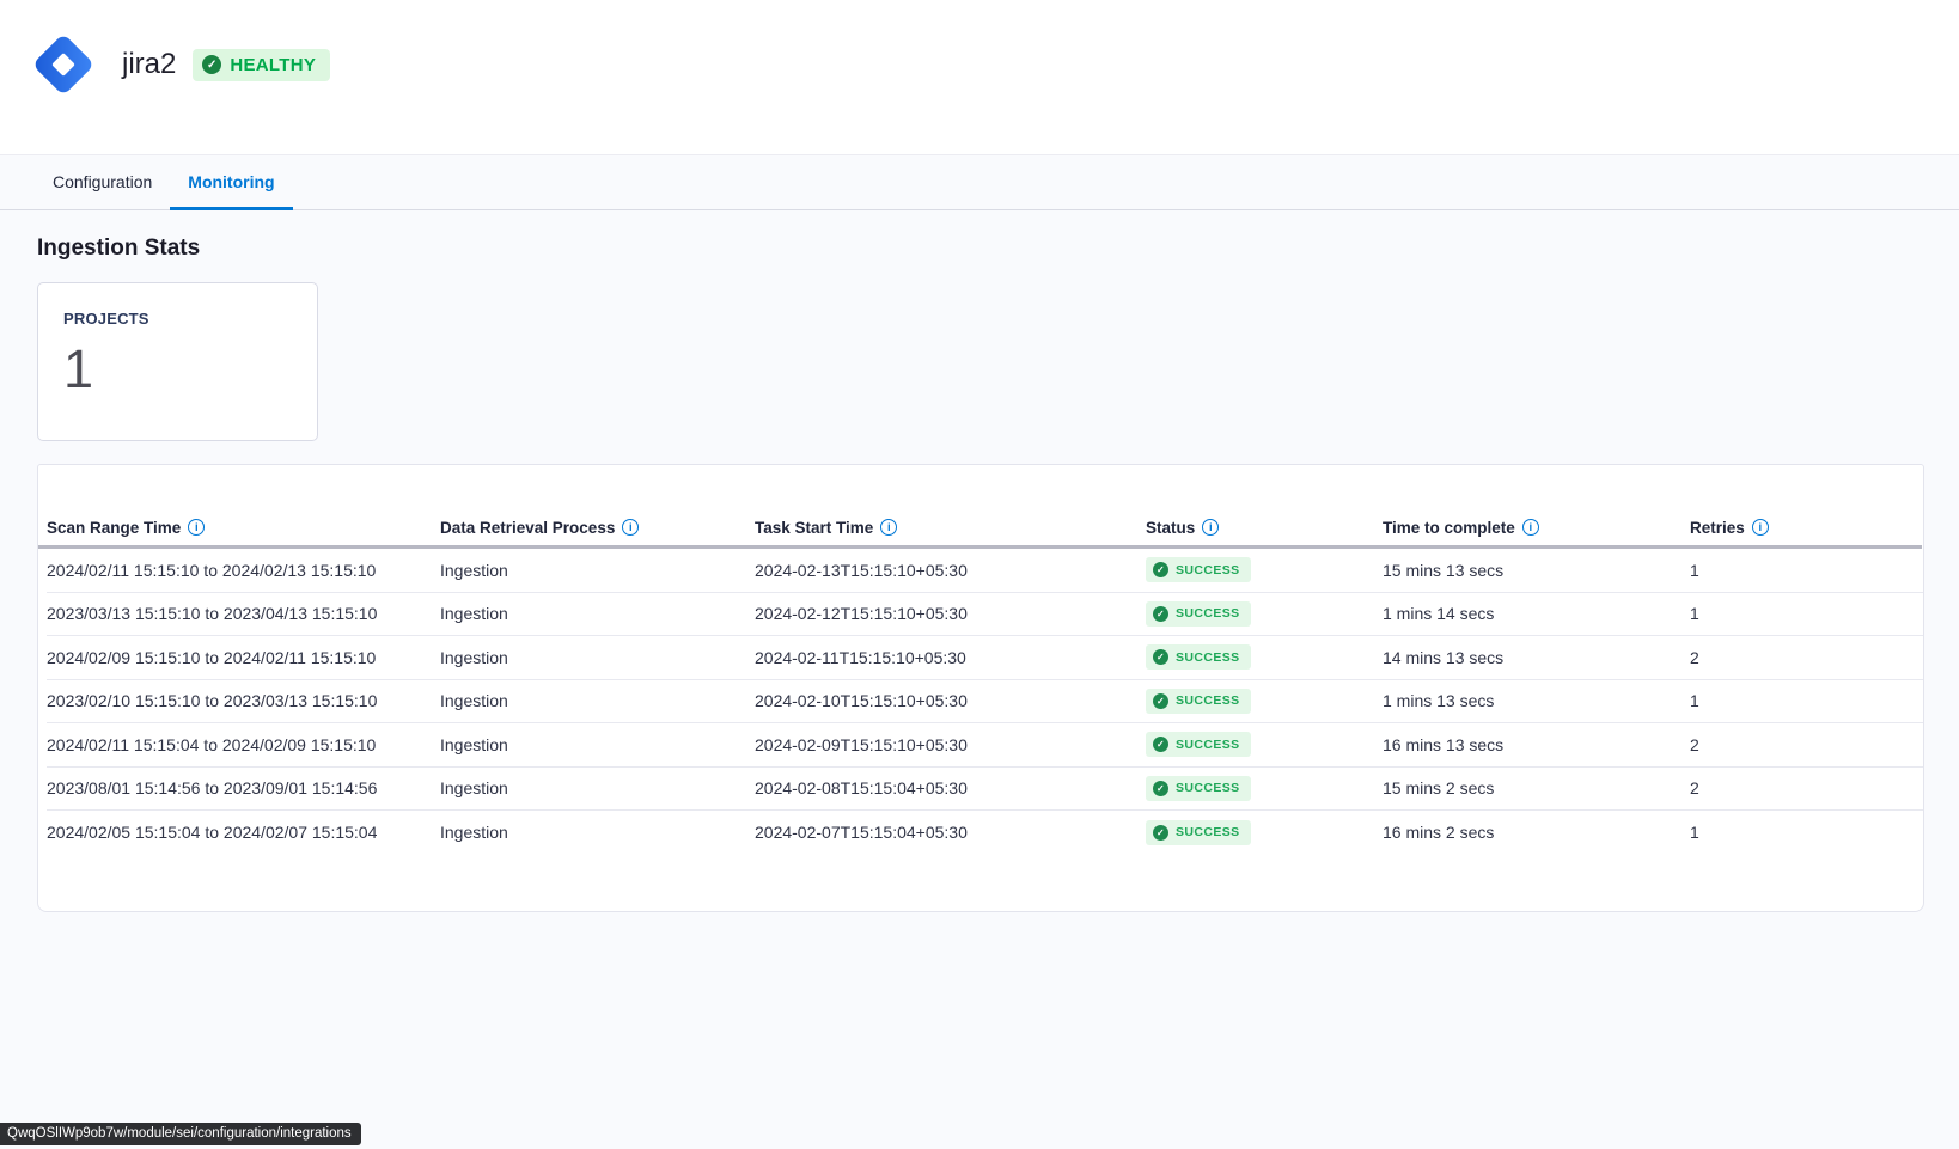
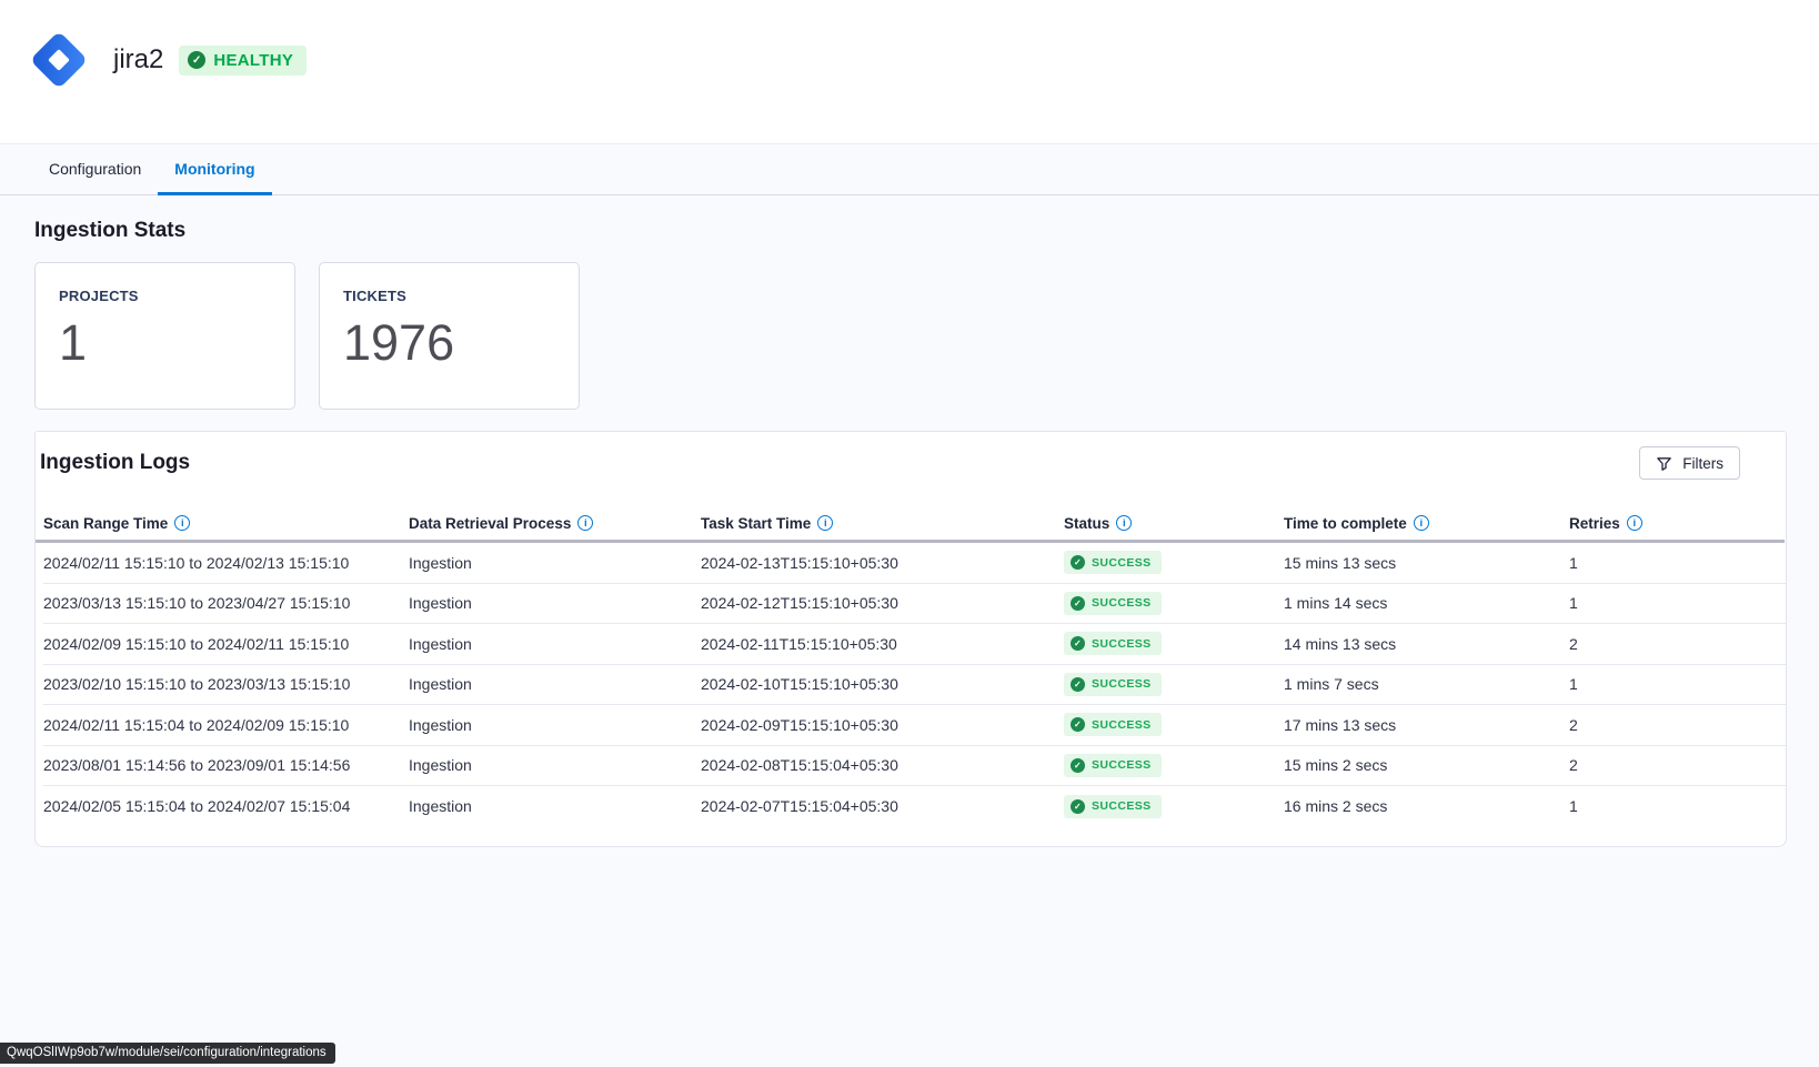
  jira2
  ✓
  HEALTHY
  Configuration
  Monitoring
  Ingestion Stats
  PROJECTS
  1
+ TICKETS
+ 1976
+ Ingestion Logs
+ Filters
  Scan Range Time
  i
  Data Retrieval Process
  i
  Task Start Time
  i
  Status
  i
  Time to complete
  i
  Retries
  i
  2024/02/11 15:15:10 to 2024/02/13 15:15:10
  Ingestion
  2024-02-13T15:15:10+05:30
  ✓
  SUCCESS
  15 mins 13 secs
  1
- 2023/03/13 15:15:10 to 2023/04/13 15:15:10
+ 2023/03/13 15:15:10 to 2023/04/27 15:15:10
  Ingestion
  2024-02-12T15:15:10+05:30
  ✓
  SUCCESS
  1 mins 14 secs
  1
  2024/02/09 15:15:10 to 2024/02/11 15:15:10
  Ingestion
  2024-02-11T15:15:10+05:30
  ✓
  SUCCESS
  14 mins 13 secs
  2
  2023/02/10 15:15:10 to 2023/03/13 15:15:10
  Ingestion
  2024-02-10T15:15:10+05:30
  ✓
  SUCCESS
- 1 mins 13 secs
+ 1 mins 7 secs
  1
  2024/02/11 15:15:04 to 2024/02/09 15:15:10
  Ingestion
  2024-02-09T15:15:10+05:30
  ✓
  SUCCESS
- 16 mins 13 secs
+ 17 mins 13 secs
  2
  2023/08/01 15:14:56 to 2023/09/01 15:14:56
  Ingestion
  2024-02-08T15:15:04+05:30
  ✓
  SUCCESS
  15 mins 2 secs
  2
  2024/02/05 15:15:04 to 2024/02/07 15:15:04
  Ingestion
  2024-02-07T15:15:04+05:30
  ✓
  SUCCESS
  16 mins 2 secs
  1
  QwqOSlIWp9ob7w/module/sei/configuration/integrations
